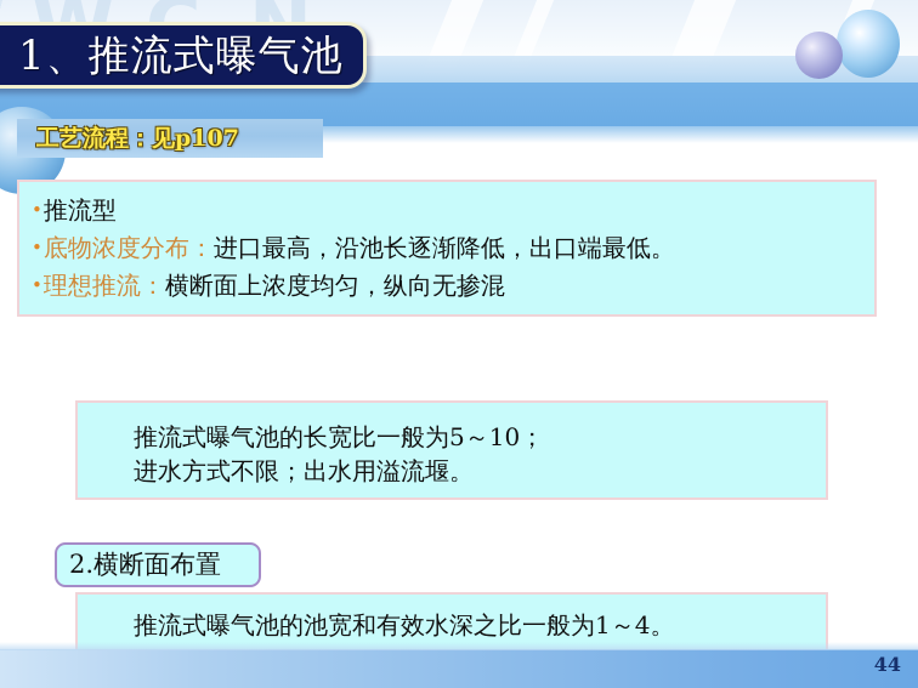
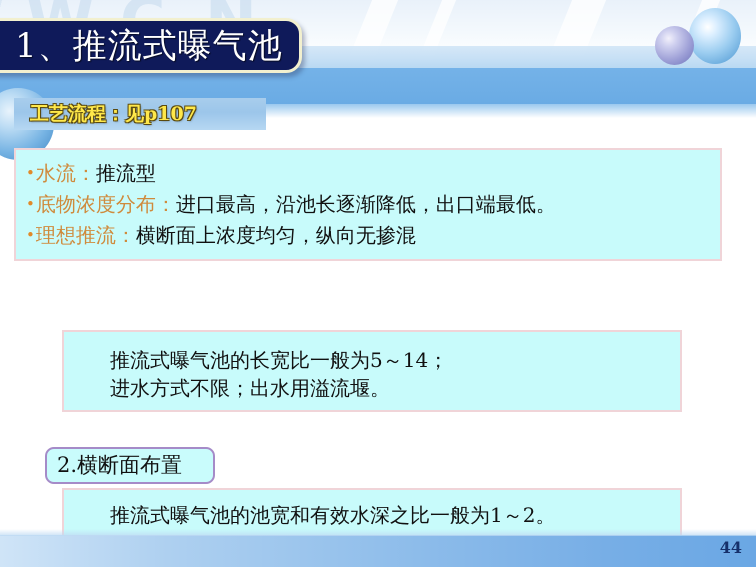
  1、推流式曝气池
  工艺流程：见p107
  •
+ 水流：
  推流型
  •
  底物浓度分布：
  进口最高，沿池长逐渐降低，出口端最低。
  •
  理想推流：
  横断面上浓度均匀，纵向无掺混
- 推流式曝气池的长宽比一般为5～10；
+ 推流式曝气池的长宽比一般为5～14；
  进水方式不限；出水用溢流堰。
  2.横断面布置
- 推流式曝气池的池宽和有效水深之比一般为1～4。
+ 推流式曝气池的池宽和有效水深之比一般为1～2。
  44
